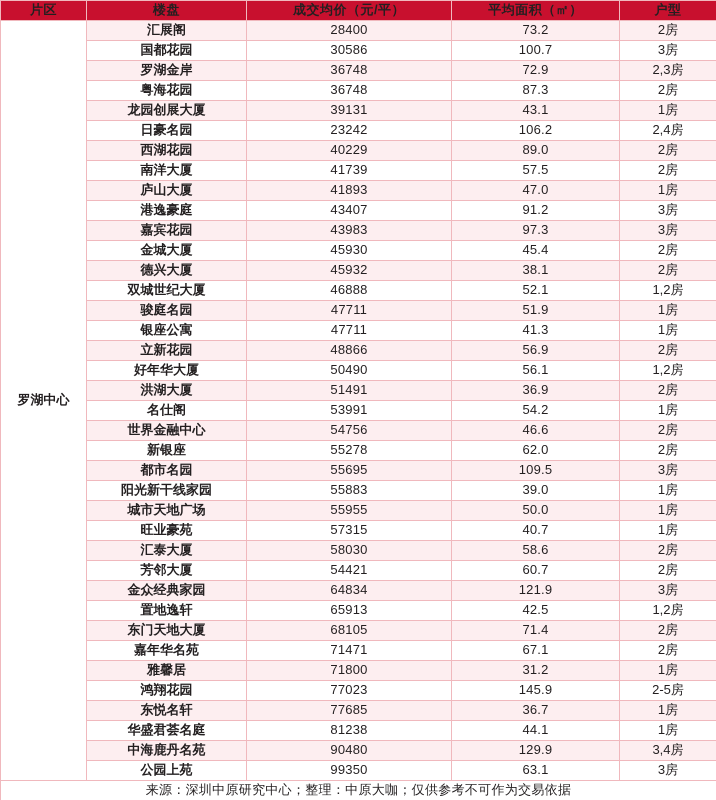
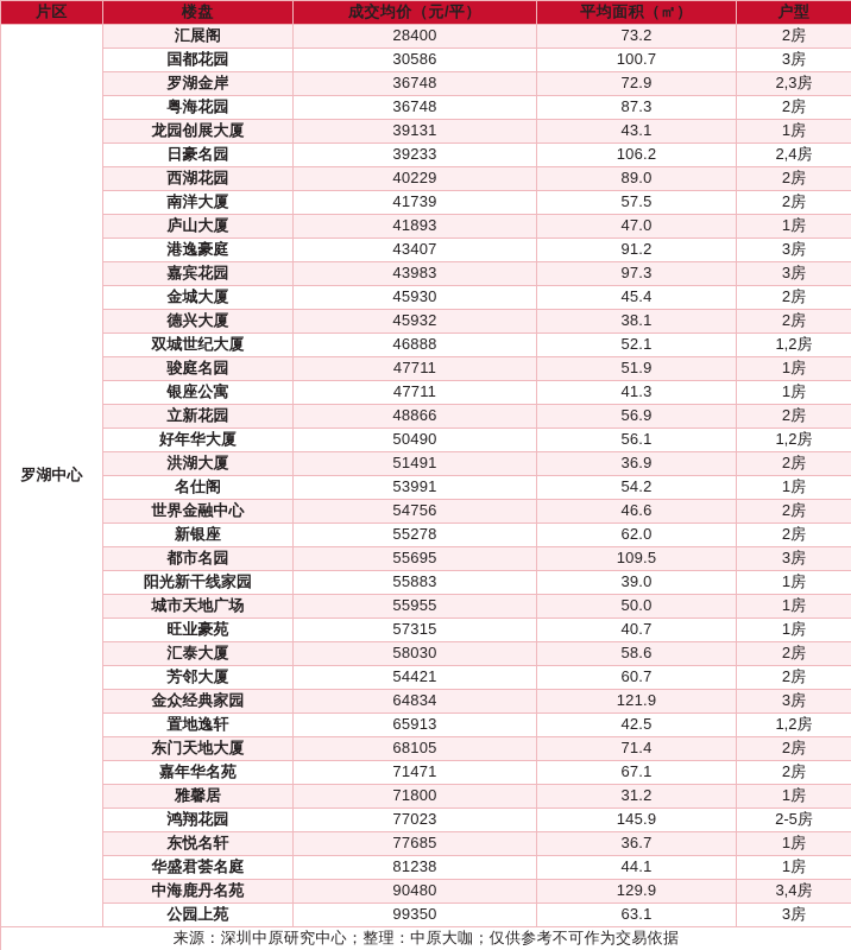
  片区	楼盘	成交均价（元/平）	平均面积（㎡）	户型
  罗湖中心	汇展阁	28400	73.2	2房
  国都花园	30586	100.7	3房
  罗湖金岸	36748	72.9	2,3房
  粤海花园	36748	87.3	2房
  龙园创展大厦	39131	43.1	1房
- 日豪名园	23242	106.2	2,4房
+ 日豪名园	39233	106.2	2,4房
  西湖花园	40229	89.0	2房
  南洋大厦	41739	57.5	2房
  庐山大厦	41893	47.0	1房
  港逸豪庭	43407	91.2	3房
  嘉宾花园	43983	97.3	3房
  金城大厦	45930	45.4	2房
  德兴大厦	45932	38.1	2房
  双城世纪大厦	46888	52.1	1,2房
  骏庭名园	47711	51.9	1房
  银座公寓	47711	41.3	1房
  立新花园	48866	56.9	2房
  好年华大厦	50490	56.1	1,2房
  洪湖大厦	51491	36.9	2房
  名仕阁	53991	54.2	1房
  世界金融中心	54756	46.6	2房
  新银座	55278	62.0	2房
  都市名园	55695	109.5	3房
  阳光新干线家园	55883	39.0	1房
  城市天地广场	55955	50.0	1房
  旺业豪苑	57315	40.7	1房
  汇泰大厦	58030	58.6	2房
  芳邻大厦	54421	60.7	2房
  金众经典家园	64834	121.9	3房
  置地逸轩	65913	42.5	1,2房
  东门天地大厦	68105	71.4	2房
  嘉年华名苑	71471	67.1	2房
  雅馨居	71800	31.2	1房
  鸿翔花园	77023	145.9	2-5房
  东悦名轩	77685	36.7	1房
  华盛君荟名庭	81238	44.1	1房
  中海鹿丹名苑	90480	129.9	3,4房
  公园上苑	99350	63.1	3房
  来源：深圳中原研究中心；整理：中原大咖；仅供参考不可作为交易依据
